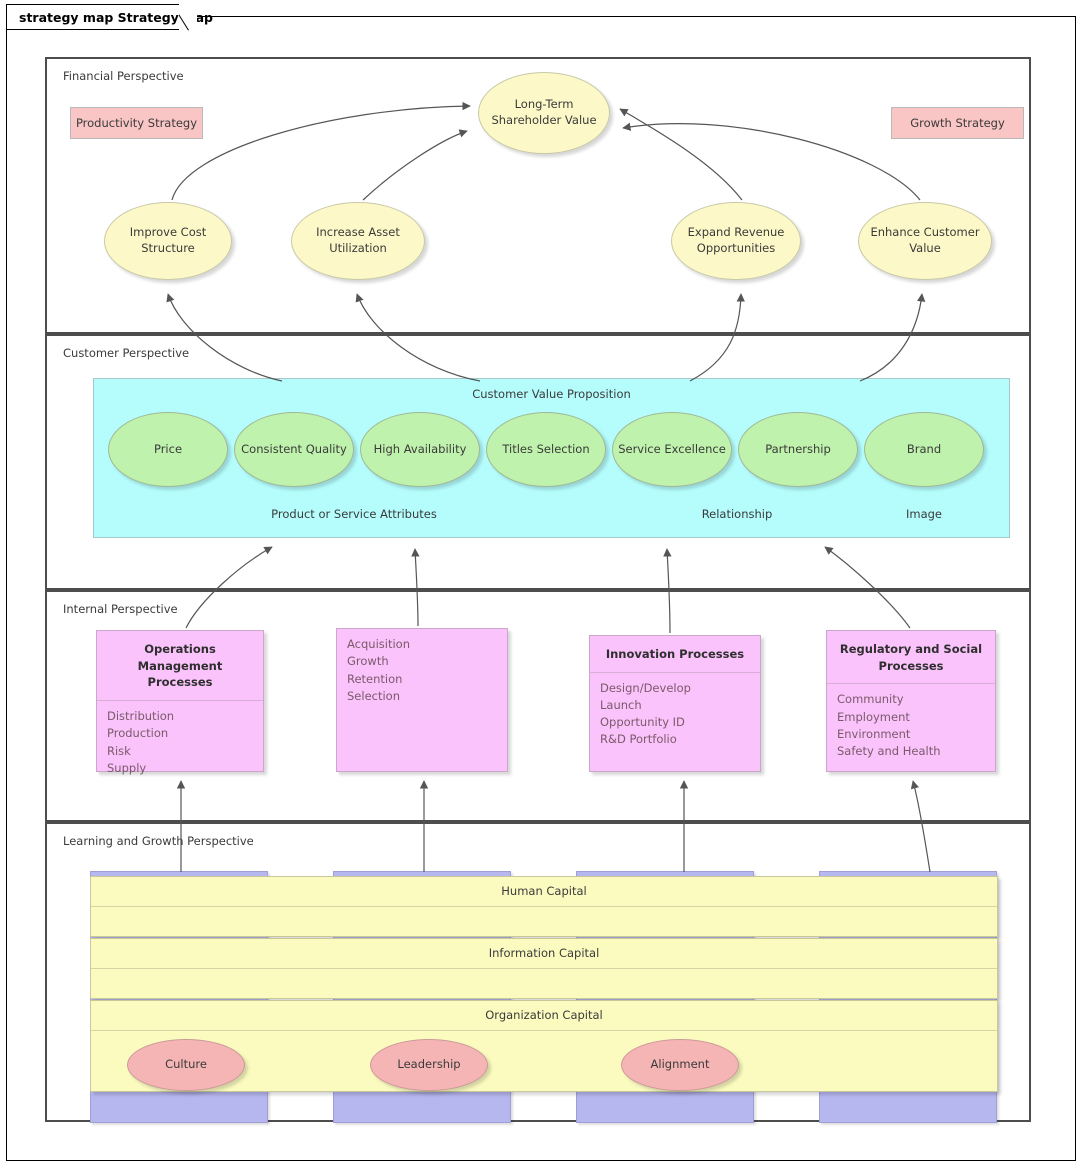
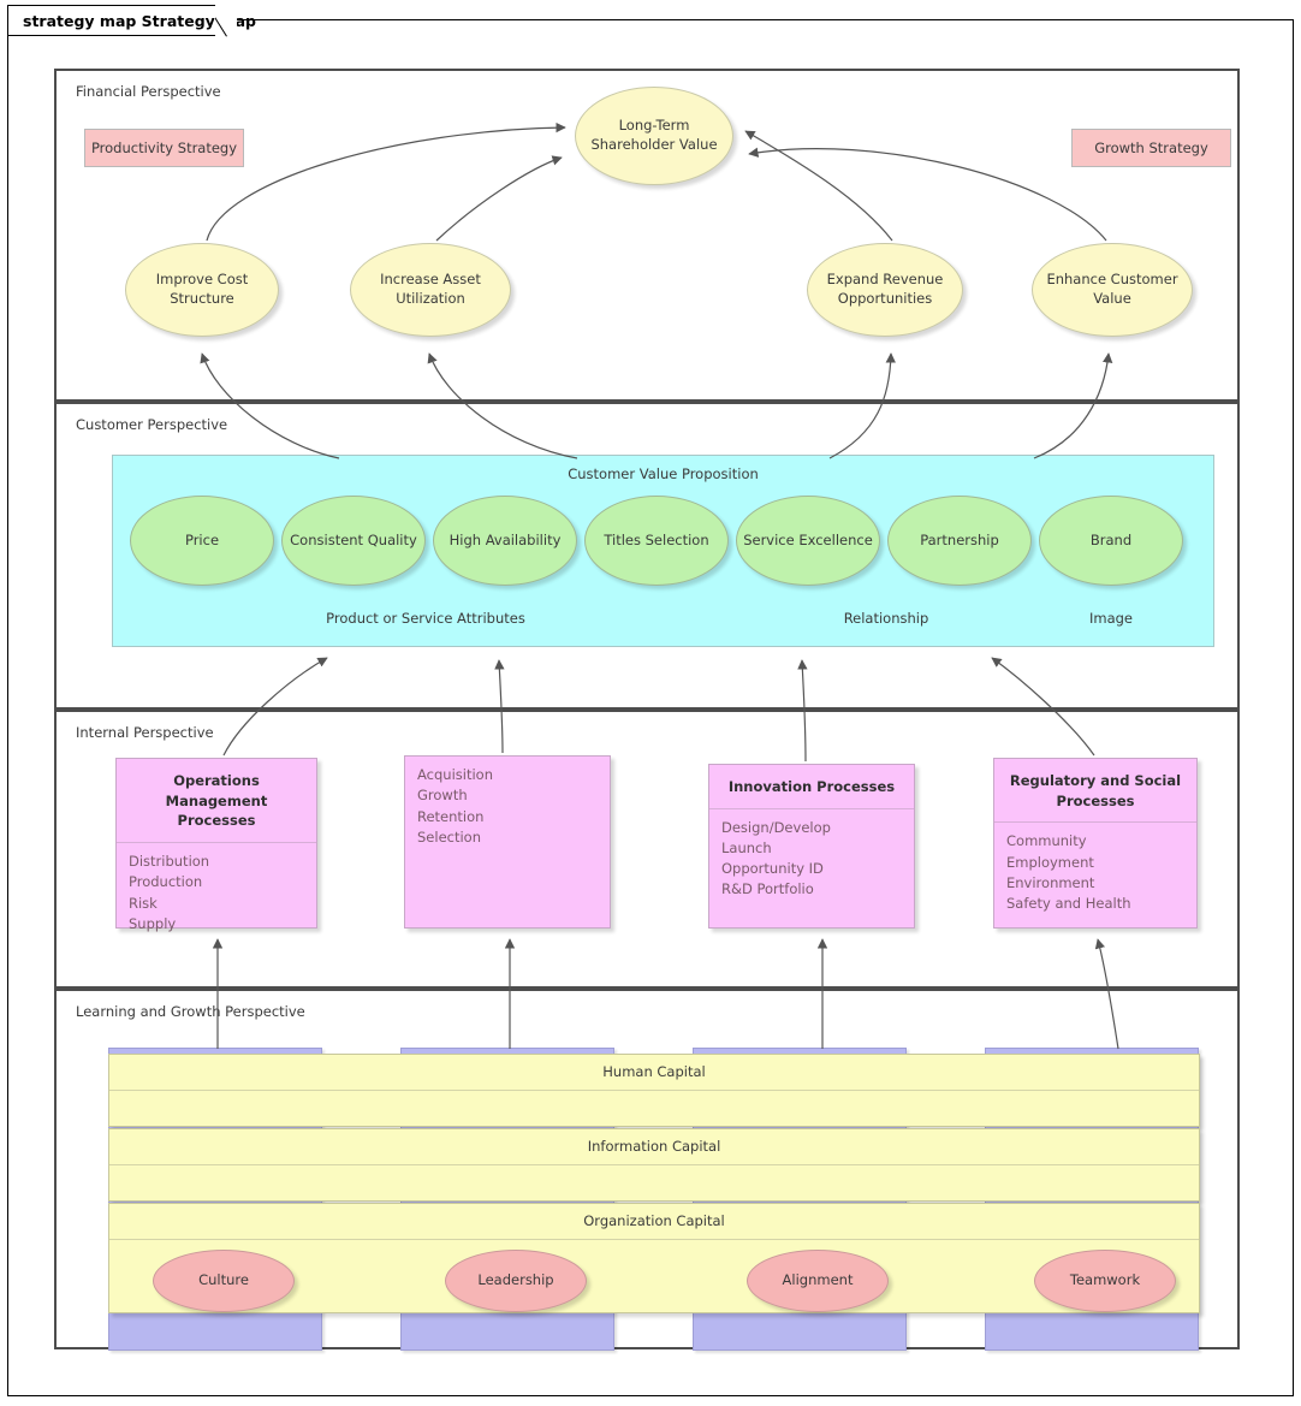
  strategy map Strategyap
  Financial Perspective
  Productivity Strategy
  Growth Strategy
  Long-Term Shareholder Value
  Improve Cost Structure
  Increase Asset Utilization
  Expand Revenue Opportunities
  Enhance Customer Value
  Customer Perspective
  Customer Value Proposition
  Price
  Consistent Quality
  High Availability
  Titles Selection
  Service Excellence
  Partnership
  Brand
  Product or Service Attributes
  Relationship
  Image
  Internal Perspective
  Operations Management Processes
  Distribution
  Production
  Risk
  Supply
  Acquisition
  Growth
  Retention
  Selection
  Innovation Processes
  Design/Develop
  Launch
  Opportunity ID
  R&D Portfolio
  Regulatory and Social Processes
  Community
  Employment
  Environment
  Safety and Health
  Learning and Growth Perspective
  Human Capital
  Information Capital
  Organization Capital
  Culture
  Leadership
  Alignment
+ Teamwork
